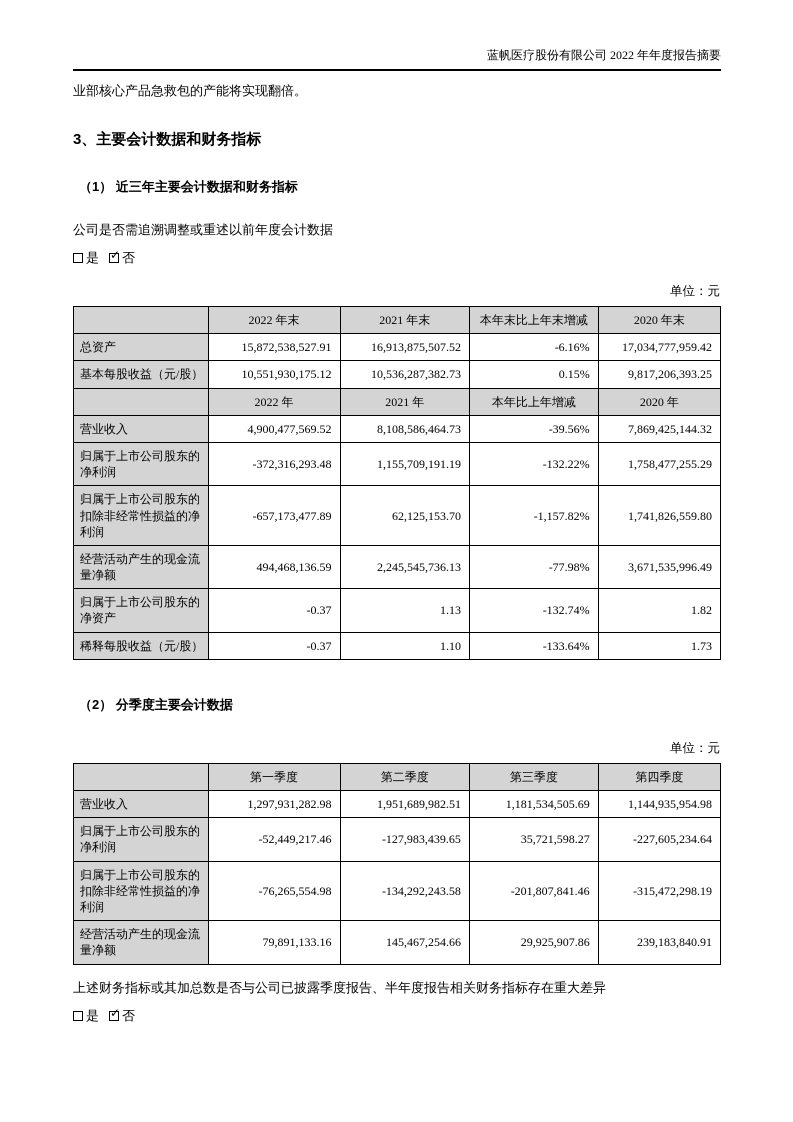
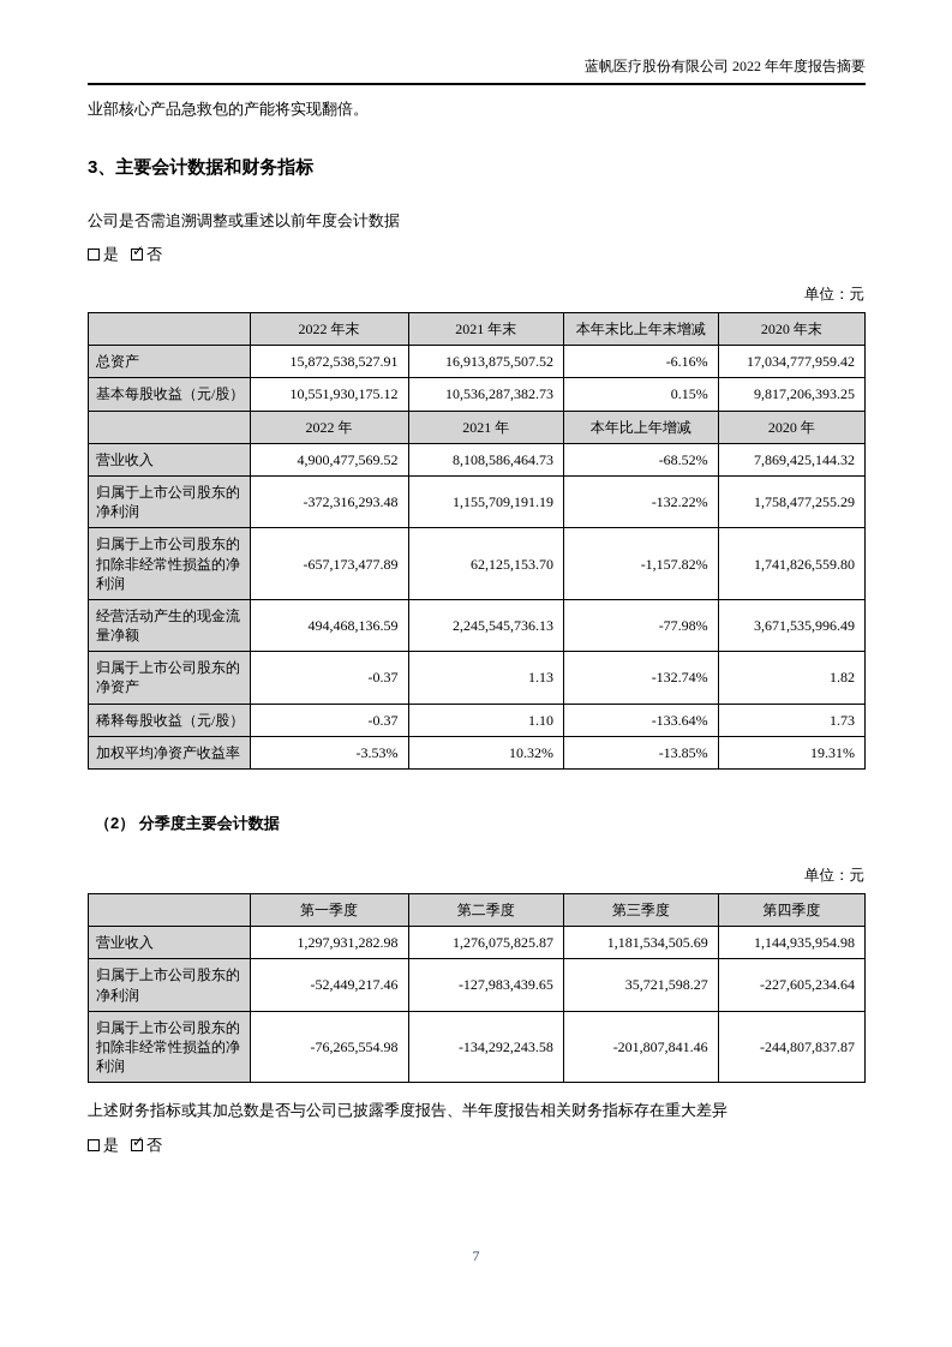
  蓝帆医疗股份有限公司 2022 年年度报告摘要
  业部核心产品急救包的产能将实现翻倍。
  3、主要会计数据和财务指标
- （1） 近三年主要会计数据和财务指标
  公司是否需追溯调整或重述以前年度会计数据
  是
  否
  单位：元
  	2022 年末	2021 年末	本年末比上年末增减	2020 年末
  总资产	15,872,538,527.91	16,913,875,507.52	-6.16%	17,034,777,959.42
  基本每股收益（元/股）	10,551,930,175.12	10,536,287,382.73	0.15%	9,817,206,393.25
  	2022 年	2021 年	本年比上年增减	2020 年
- 营业收入	4,900,477,569.52	8,108,586,464.73	-39.56%	7,869,425,144.32
+ 营业收入	4,900,477,569.52	8,108,586,464.73	-68.52%	7,869,425,144.32
  归属于上市公司股东的净利润	-372,316,293.48	1,155,709,191.19	-132.22%	1,758,477,255.29
  归属于上市公司股东的扣除非经常性损益的净利润	-657,173,477.89	62,125,153.70	-1,157.82%	1,741,826,559.80
  经营活动产生的现金流量净额	494,468,136.59	2,245,545,736.13	-77.98%	3,671,535,996.49
  归属于上市公司股东的净资产	-0.37	1.13	-132.74%	1.82
  稀释每股收益（元/股）	-0.37	1.10	-133.64%	1.73
+ 加权平均净资产收益率	-3.53%	10.32%	-13.85%	19.31%
  （2） 分季度主要会计数据
  单位：元
  	第一季度	第二季度	第三季度	第四季度
- 营业收入	1,297,931,282.98	1,951,689,982.51	1,181,534,505.69	1,144,935,954.98
+ 营业收入	1,297,931,282.98	1,276,075,825.87	1,181,534,505.69	1,144,935,954.98
  归属于上市公司股东的净利润	-52,449,217.46	-127,983,439.65	35,721,598.27	-227,605,234.64
- 归属于上市公司股东的扣除非经常性损益的净利润	-76,265,554.98	-134,292,243.58	-201,807,841.46	-315,472,298.19
+ 归属于上市公司股东的扣除非经常性损益的净利润	-76,265,554.98	-134,292,243.58	-201,807,841.46	-244,807,837.87
- 经营活动产生的现金流量净额	79,891,133.16	145,467,254.66	29,925,907.86	239,183,840.91
  上述财务指标或其加总数是否与公司已披露季度报告、半年度报告相关财务指标存在重大差异
  是
  否
+ 7
